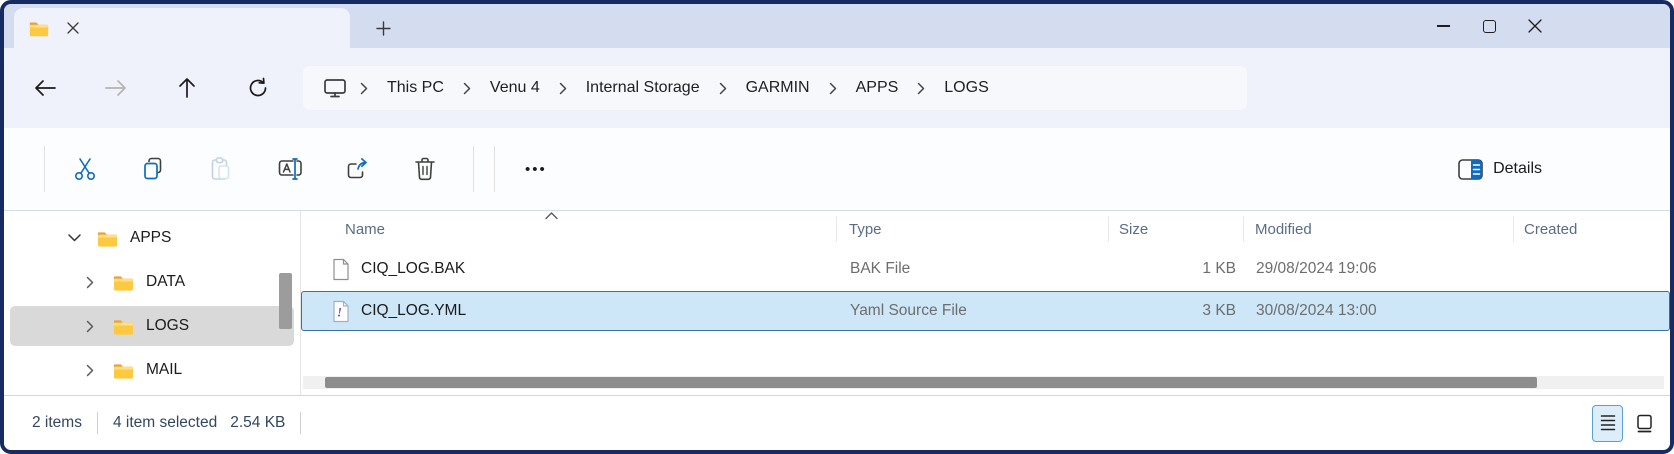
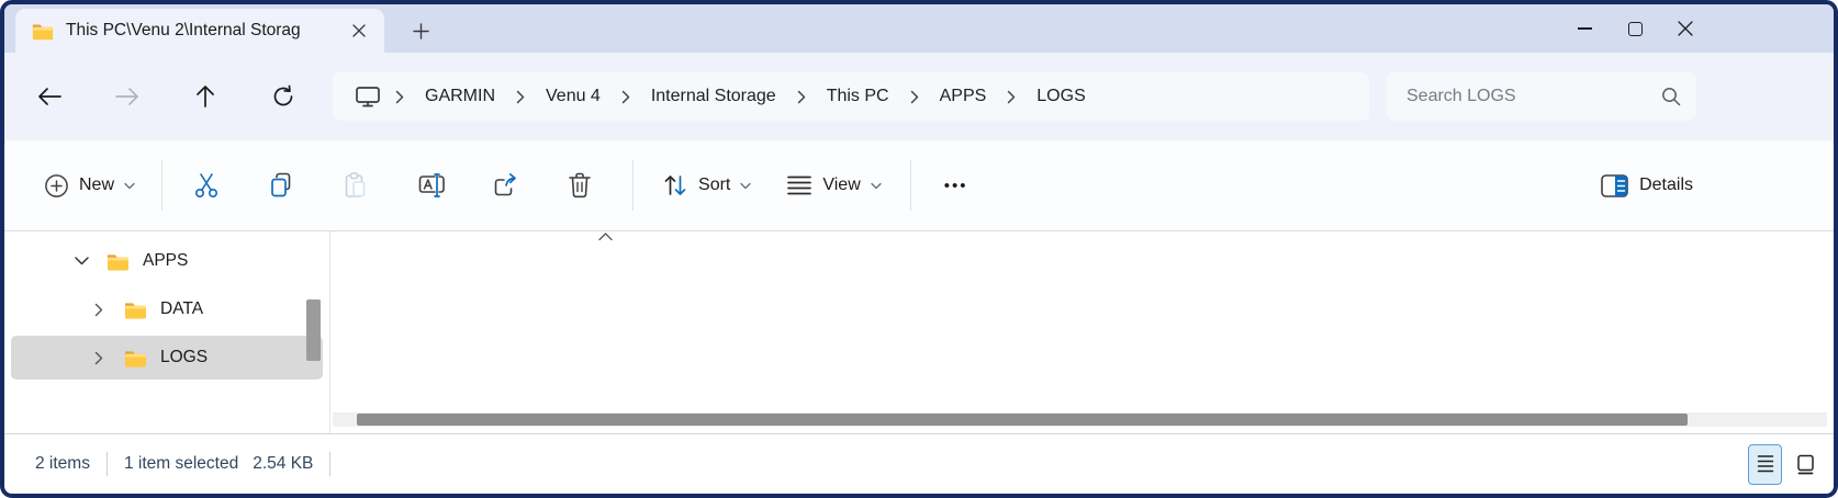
+ This PC\Venu 2\Internal Storag
- This PC
+ GARMIN
  Venu 4
  Internal Storage
- GARMIN
+ This PC
  APPS
  LOGS
+ Search LOGS
+ New
+ Sort
+ View
  •••
  Details
  APPS
  DATA
  LOGS
- MAIL
- Name
- Type
- Size
- Modified
- Created
- CIQ_LOG.BAK
- BAK File
- 1 KB
- 29/08/2024 19:06
- !
- CIQ_LOG.YML
- Yaml Source File
- 3 KB
- 30/08/2024 13:00
  2 items
- 4 item selected
+ 1 item selected
  2.54 KB
